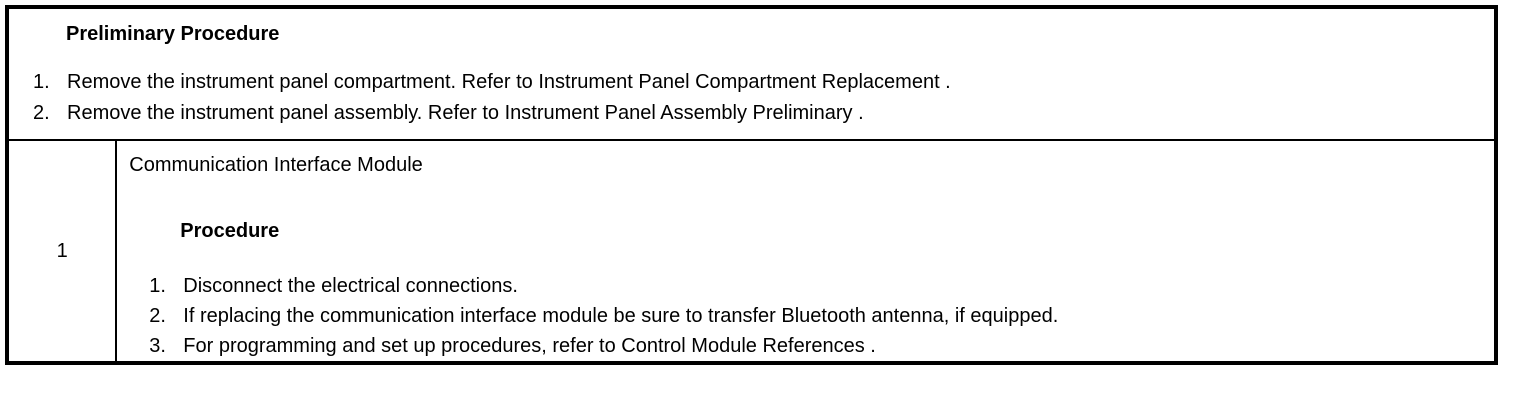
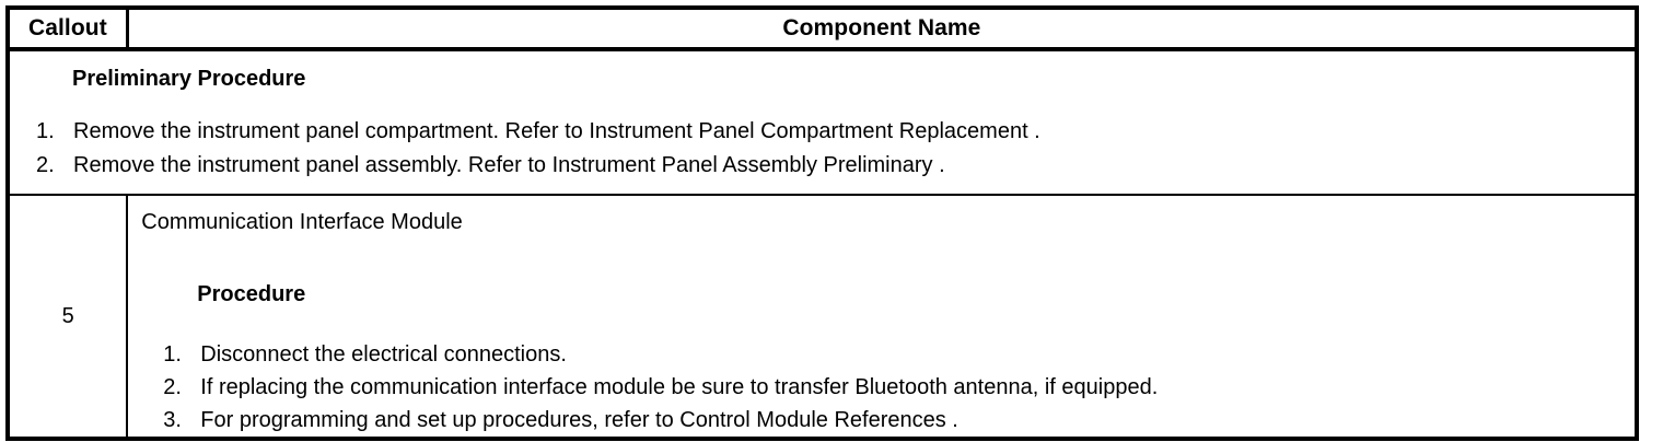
+ Callout	Component Name
  Preliminary Procedure 1. Remove the instrument panel compartment. Refer to Instrument Panel Compartment Replacement . 2. Remove the instrument panel assembly. Refer to Instrument Panel Assembly Preliminary .
- 1	Communication Interface Module Procedure 1. Disconnect the electrical connections. 2. If replacing the communication interface module be sure to transfer Bluetooth antenna, if equipped. 3. For programming and set up procedures, refer to Control Module References .
+ 5	Communication Interface Module Procedure 1. Disconnect the electrical connections. 2. If replacing the communication interface module be sure to transfer Bluetooth antenna, if equipped. 3. For programming and set up procedures, refer to Control Module References .
